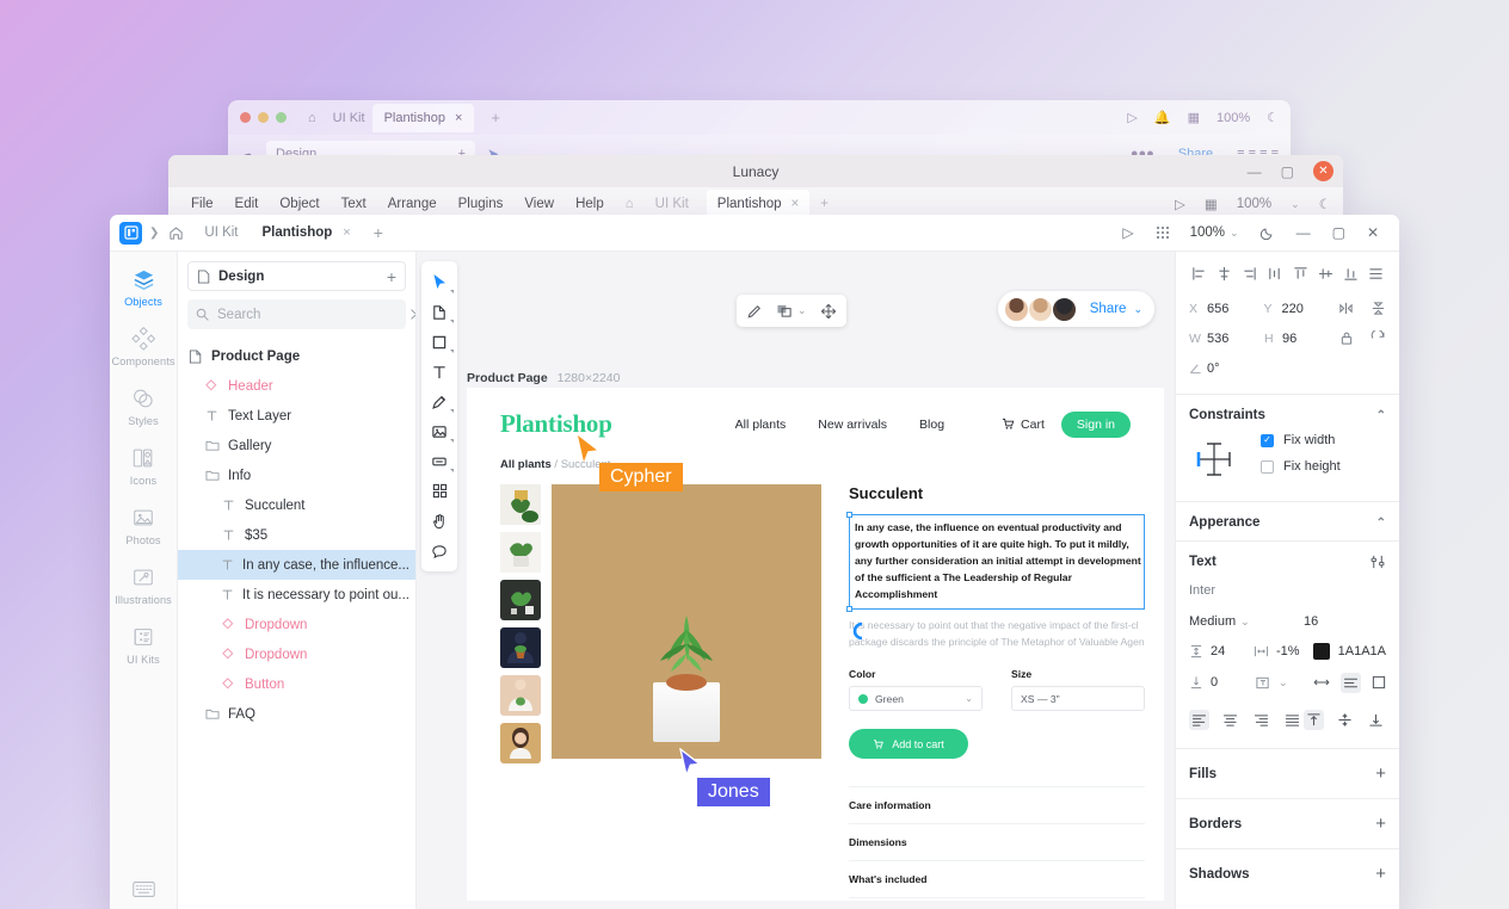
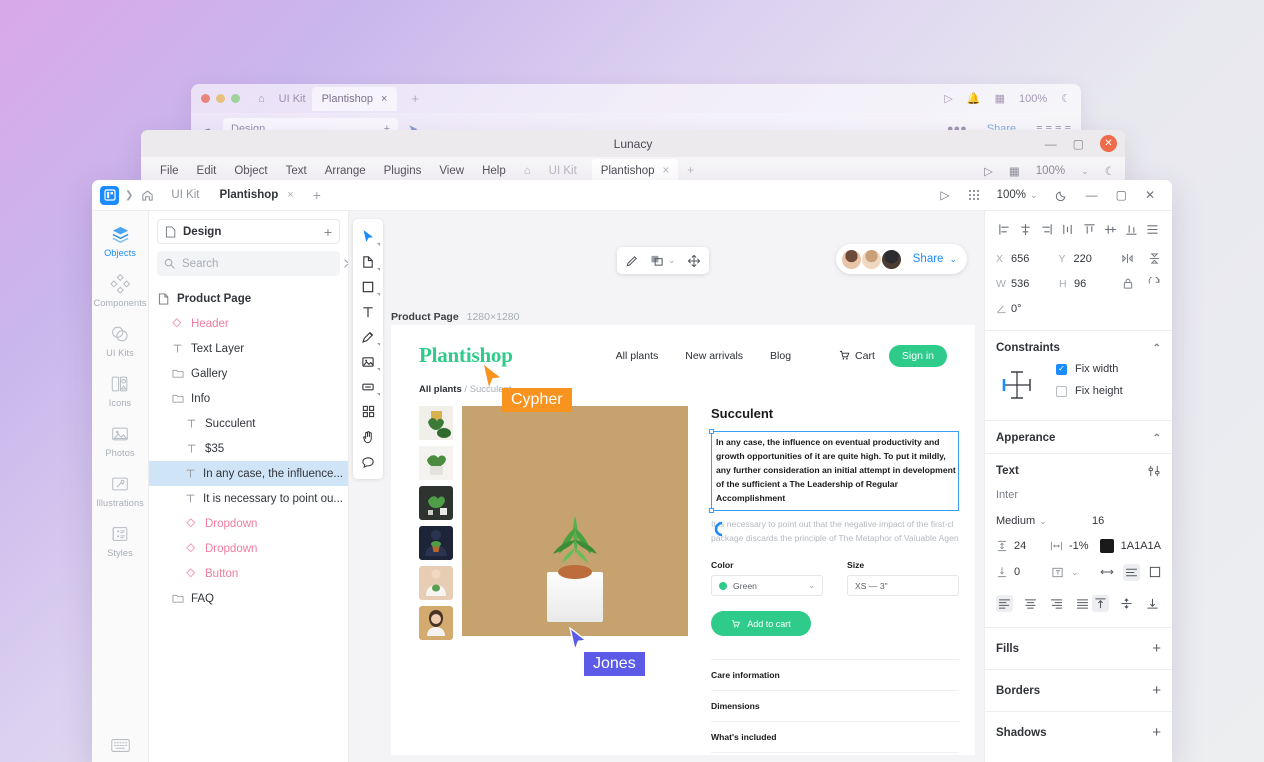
  ⌂
  UI Kit
  Plantishop
  ×
  +
  ▷
  🔔
  ▦
  100%
  ☾
  ☁
  Design
  +
  ➤
  ●●●
  Share
  ≡ ≡ ≡ ≡
  Lunacy
  —
  ▢
  ✕
  File
  Edit
  Object
  Text
  Arrange
  Plugins
  View
  Help
  ⌂
  UI Kit
  Plantishop
  ×
  +
  ▷
  ▦
  100%
  ⌄
  ☾
  ❯
  UI Kit
  Plantishop
  ×
  +
  ▷
  100%
  ⌄
  —
  ▢
  ✕
  Objects
  Components
- Styles
+ UI Kits
  Icons
  Photos
  Illustrations
- UI Kits
+ Styles
  Design
  +
  Search
  Product Page
  Header
  Text Layer
  Gallery
  Info
  Succulent
  $35
  In any case, the influence...
  It is necessary to point ou...
  Dropdown
  Dropdown
  Button
  FAQ
  ⌄
  Share
  ⌄
- Product Page 1280×2240
+ Product Page 1280×1280
  Plantishop
  All plants
  New arrivals
  Blog
  Cart
  Sign in
  All plants / Succule
  Succulent
  In any case, the influence on eventual productivity and growth opportunities of it are quite high. To put it mildly, any further consideration an initial attempt in development of the sufficient a The Leadership of Regular Accomplishment
  Its necessary to point out that the negative impact of the first-cl package discards the principle of The Metaphor of Valuable Agen
  Color
  Green
  ⌄
  Size
  XS — 3"
  Add to cart
  Care information
  Dimensions
  What's included
  Cypher
  Jones
  X
  656
  Y
  220
  W
  536
  H
  96
  0°
  Constraints
  ⌃
  Fix width
  Fix height
  Apperance
  ⌃
  Text
  Inter
  Medium
  ⌄
  16
  24
  -1%
  1A1A1A
  0
  ⌄
  Fills
  +
  Borders
  +
  Shadows
  +
